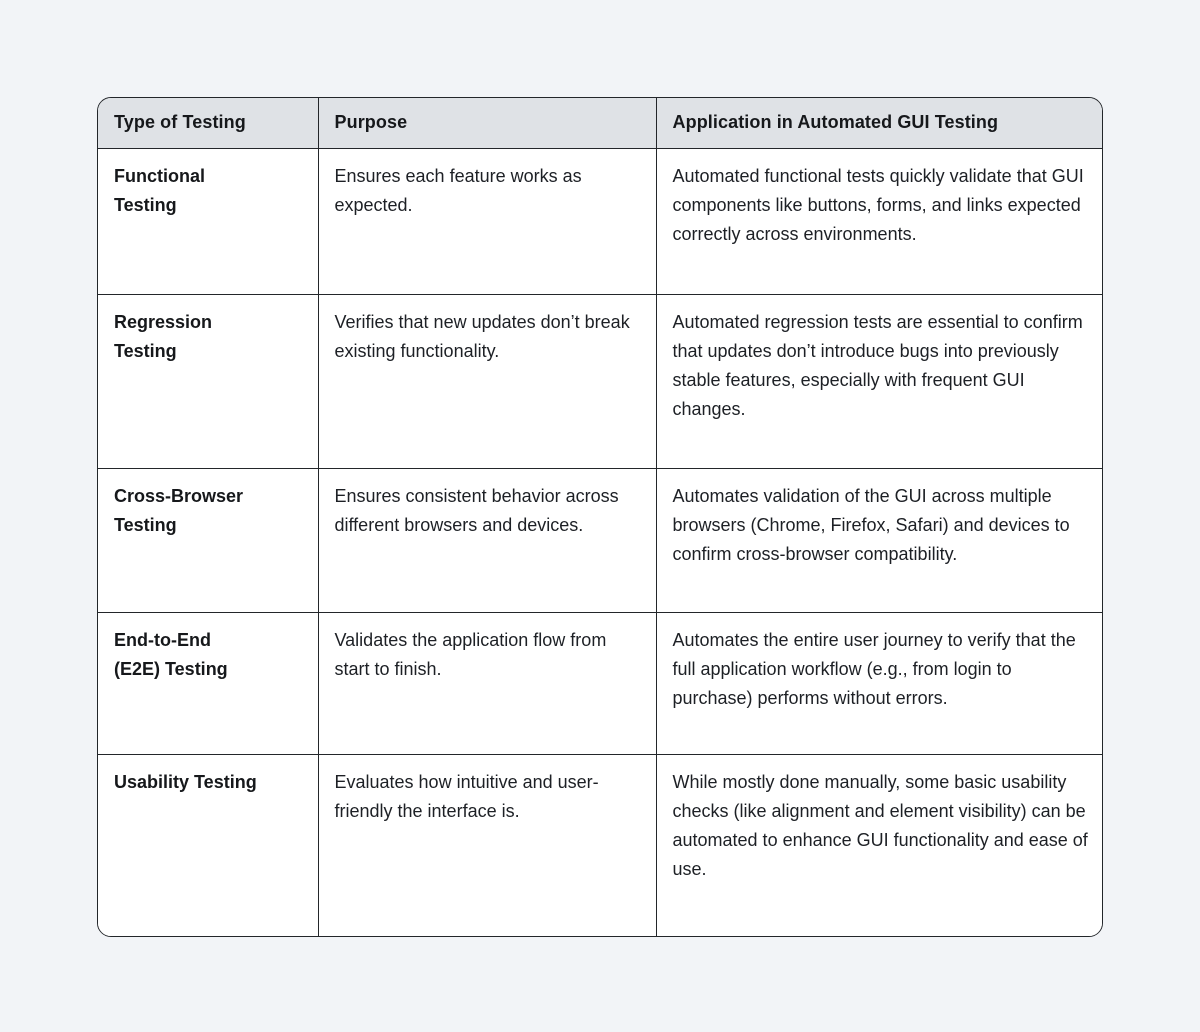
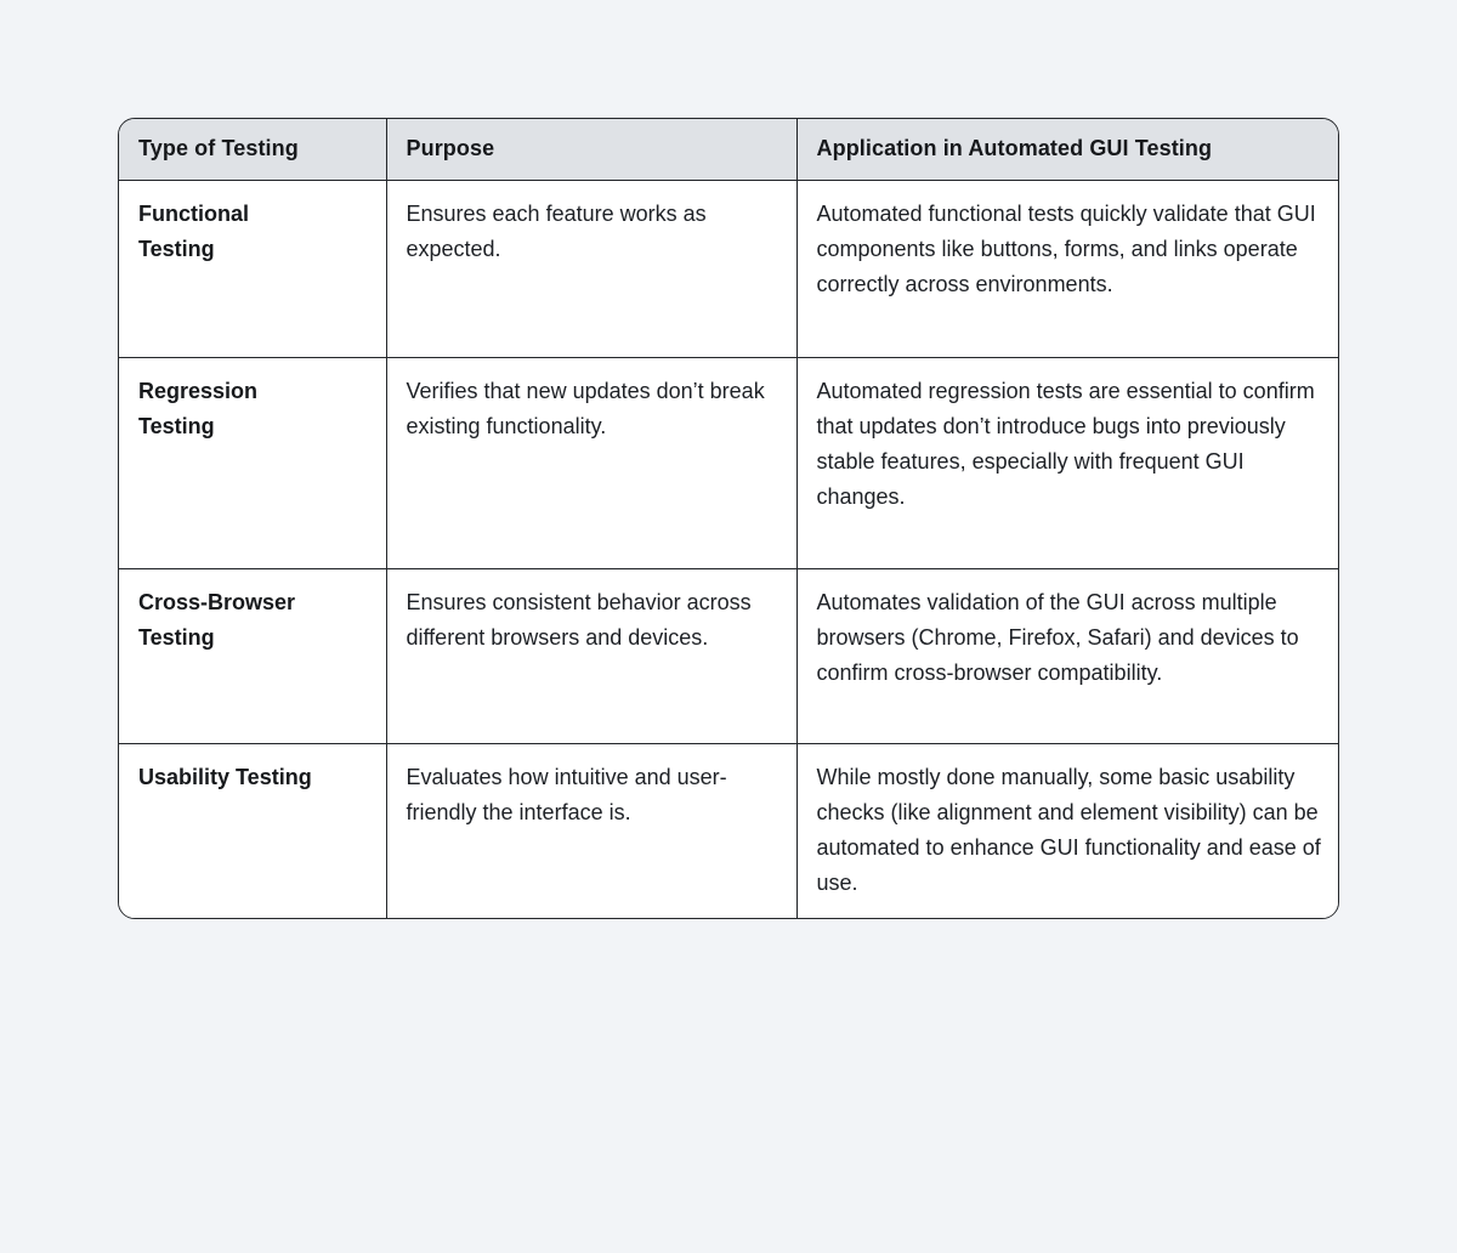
  Type of Testing	Purpose	Application in Automated GUI Testing
- Functional Testing	Ensures each feature works as expected.	Automated functional tests quickly validate that GUI components like buttons, forms, and links expected correctly across environments.
+ Functional Testing	Ensures each feature works as expected.	Automated functional tests quickly validate that GUI components like buttons, forms, and links operate correctly across environments.
  Regression Testing	Verifies that new updates don’t break existing functionality.	Automated regression tests are essential to confirm that updates don’t introduce bugs into previously stable features, especially with frequent GUI changes.
  Cross-Browser Testing	Ensures consistent behavior across different browsers and devices.	Automates validation of the GUI across multiple browsers (Chrome, Firefox, Safari) and devices to confirm cross-browser compatibility.
- End-to-End (E2E) Testing	Validates the application flow from start to finish.	Automates the entire user journey to verify that the full application workflow (e.g., from login to purchase) performs without errors.
  Usability Testing	Evaluates how intuitive and user-friendly the interface is.	While mostly done manually, some basic usability checks (like alignment and element visibility) can be automated to enhance GUI functionality and ease of use.
